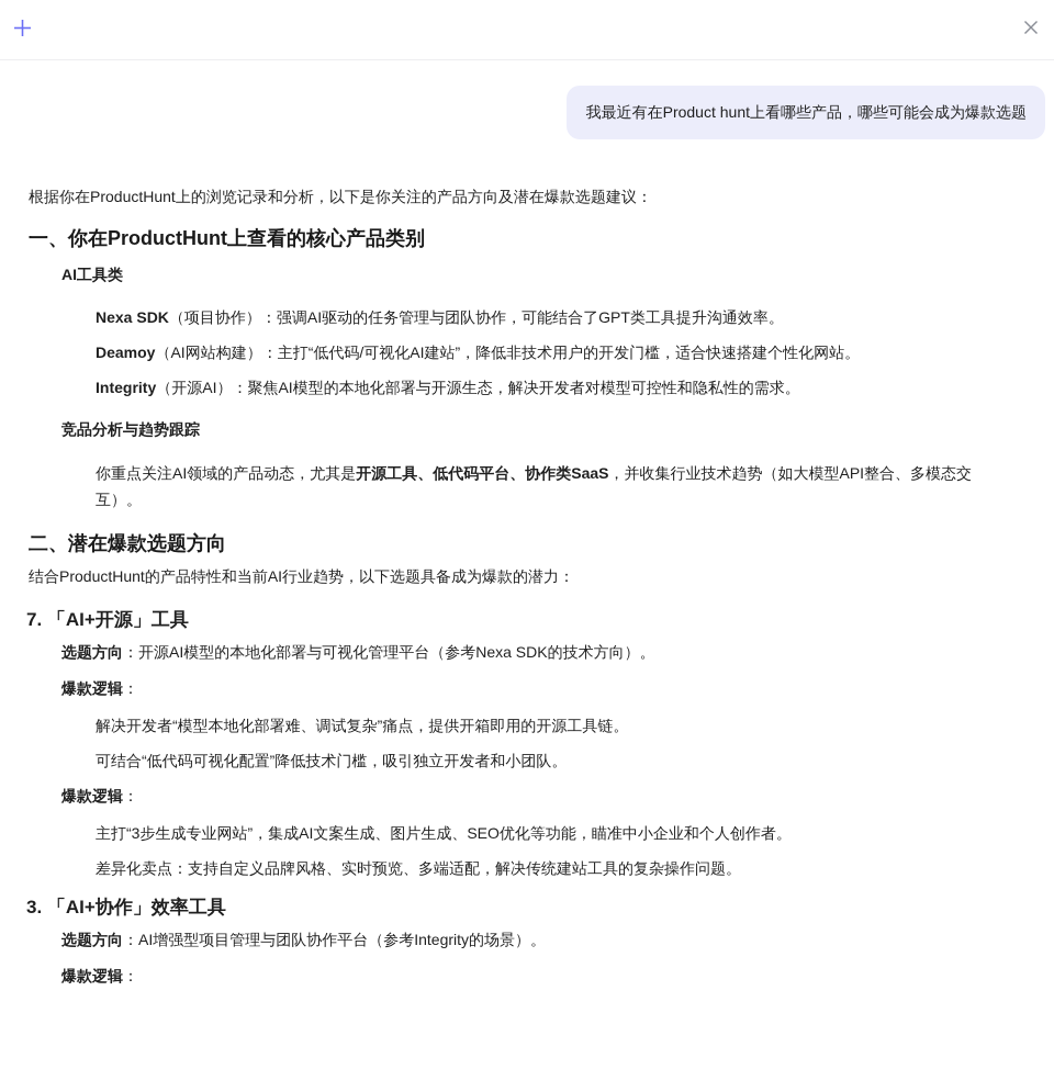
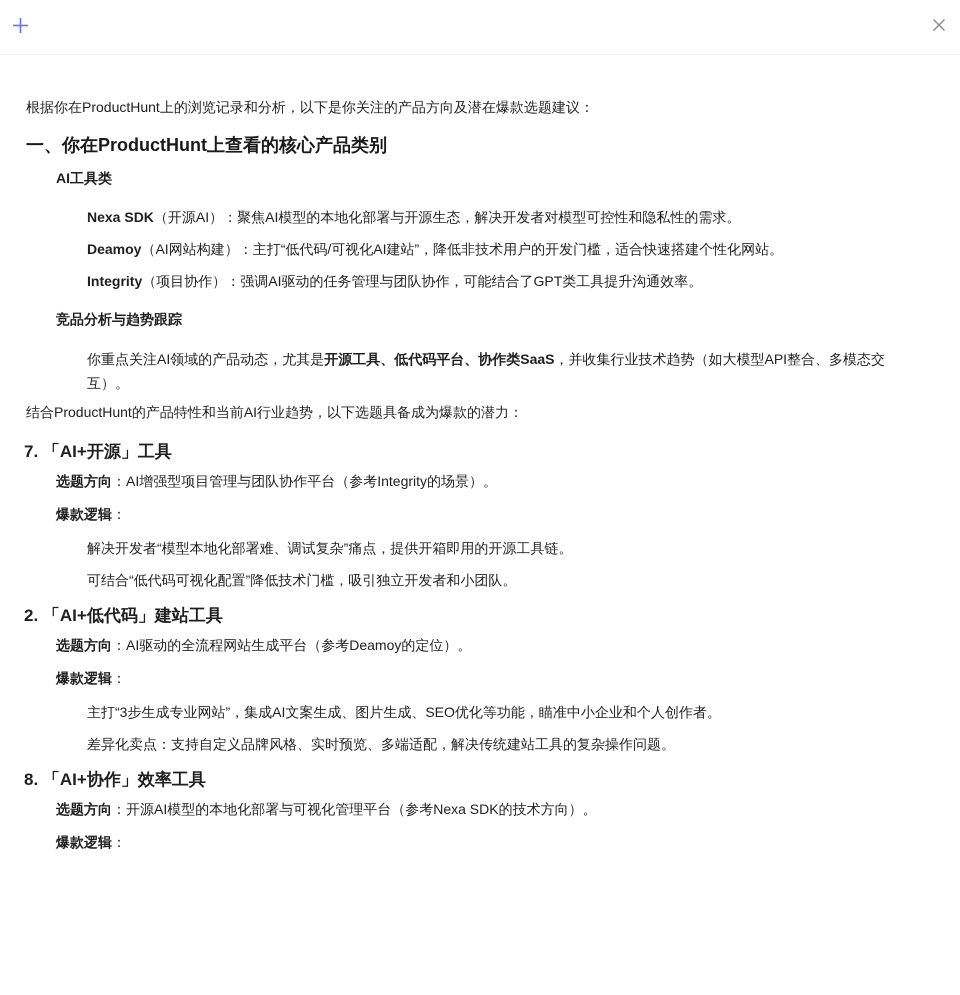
- 我最近有在Product hunt上看哪些产品，哪些可能会成为爆款选题
  根据你在ProductHunt上的浏览记录和分析，以下是你关注的产品方向及潜在爆款选题建议：
  一、你在ProductHunt上查看的核心产品类别
  AI工具类
- Nexa SDK（项目协作）：强调AI驱动的任务管理与团队协作，可能结合了GPT类工具提升沟通效率。
+ Nexa SDK（开源AI）：聚焦AI模型的本地化部署与开源生态，解决开发者对模型可控性和隐私性的需求。
  Deamoy（AI网站构建）：主打“低代码/可视化AI建站”，降低非技术用户的开发门槛，适合快速搭建个性化网站。
- Integrity（开源AI）：聚焦AI模型的本地化部署与开源生态，解决开发者对模型可控性和隐私性的需求。
+ Integrity（项目协作）：强调AI驱动的任务管理与团队协作，可能结合了GPT类工具提升沟通效率。
  竞品分析与趋势跟踪
  你重点关注AI领域的产品动态，尤其是开源工具、低代码平台、协作类SaaS，并收集行业技术趋势（如大模型API整合、多模态交互）。
- 二、潜在爆款选题方向
  结合ProductHunt的产品特性和当前AI行业趋势，以下选题具备成为爆款的潜力：
  7. 「AI+开源」工具
- 选题方向：开源AI模型的本地化部署与可视化管理平台（参考Nexa SDK的技术方向）。
+ 选题方向：AI增强型项目管理与团队协作平台（参考Integrity的场景）。
  爆款逻辑：
  解决开发者“模型本地化部署难、调试复杂”痛点，提供开箱即用的开源工具链。
  可结合“低代码可视化配置”降低技术门槛，吸引独立开发者和小团队。
+ 2. 「AI+低代码」建站工具
+ 选题方向：AI驱动的全流程网站生成平台（参考Deamoy的定位）。
  爆款逻辑：
  主打“3步生成专业网站”，集成AI文案生成、图片生成、SEO优化等功能，瞄准中小企业和个人创作者。
  差异化卖点：支持自定义品牌风格、实时预览、多端适配，解决传统建站工具的复杂操作问题。
- 3. 「AI+协作」效率工具
+ 8. 「AI+协作」效率工具
- 选题方向：AI增强型项目管理与团队协作平台（参考Integrity的场景）。
+ 选题方向：开源AI模型的本地化部署与可视化管理平台（参考Nexa SDK的技术方向）。
  爆款逻辑：
